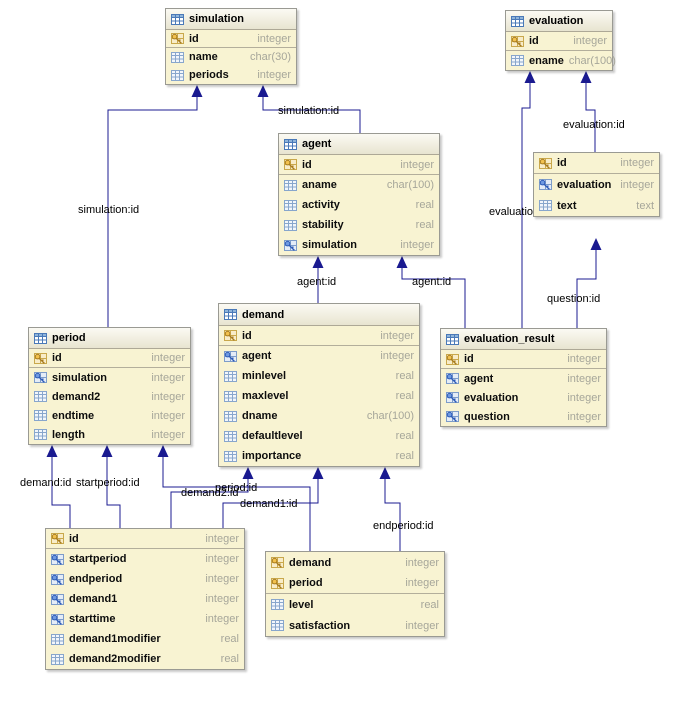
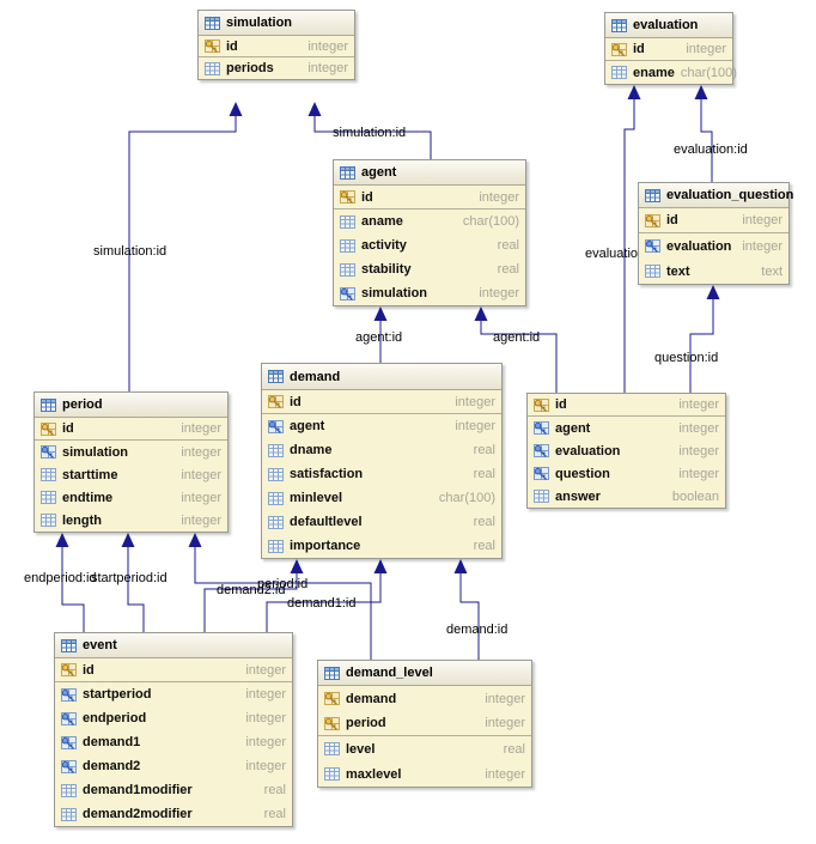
  simulation:id
  simulation:id
  agent:id
  agent:id
  evaluation:id
  question:id
- demand:id
+ endperiod:id
  startperiod:id
  period:id
  demand2:id
  demand1:id
- endperiod:id
+ demand:id
  simulation
  id
  integer
- name
- char(30)
  periods
  integer
  evaluation
  id
  integer
  ename
  char(100)
  agent
  id
  integer
  aname
  char(100)
  activity
  real
  stability
  real
  simulation
  integer
+ evaluation_question
  id
  integer
  evaluation
  integer
  text
  text
  period
  id
  integer
  simulation
  integer
- demand2
+ starttime
  integer
  endtime
  integer
  length
  integer
  demand
  id
  integer
  agent
  integer
- minlevel
+ dname
  real
- maxlevel
+ satisfaction
  real
- dname
+ minlevel
  char(100)
  defaultlevel
  real
  importance
  real
- evaluation_result
  id
  integer
  agent
  integer
  evaluation
  integer
  question
  integer
+ answer
+ boolean
+ event
  id
  integer
  startperiod
  integer
  endperiod
  integer
  demand1
  integer
- starttime
+ demand2
  integer
  demand1modifier
  real
  demand2modifier
  real
+ demand_level
  demand
  integer
  period
  integer
  level
  real
- satisfaction
+ maxlevel
  integer
